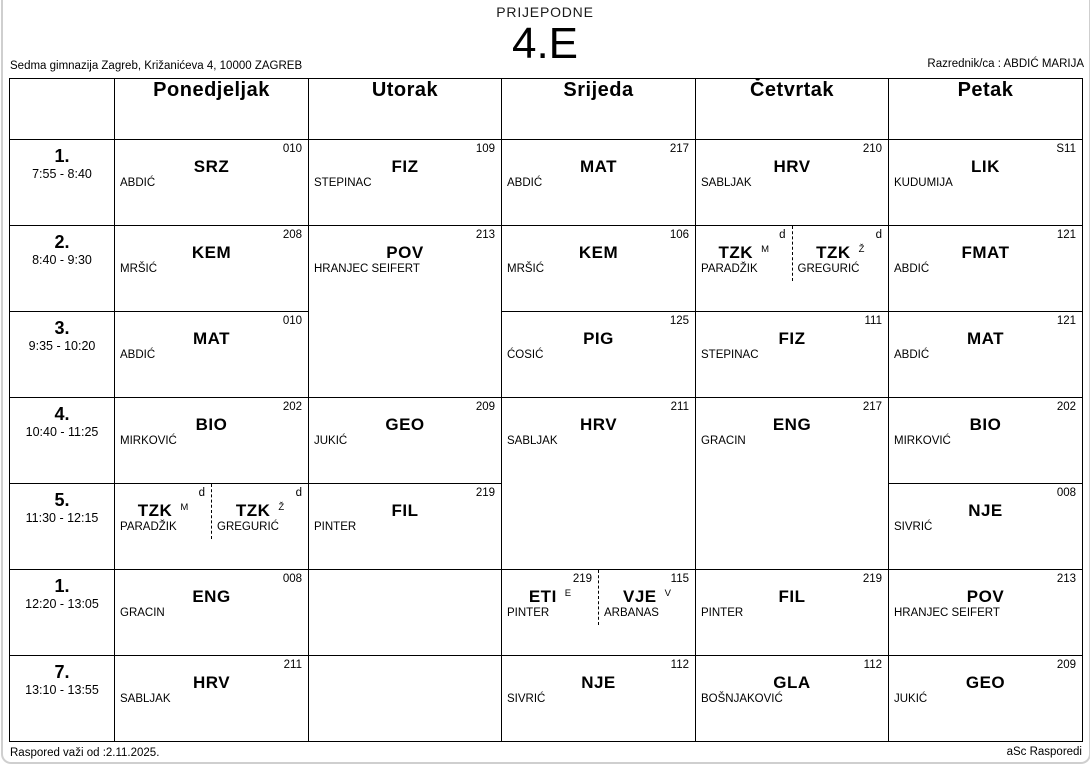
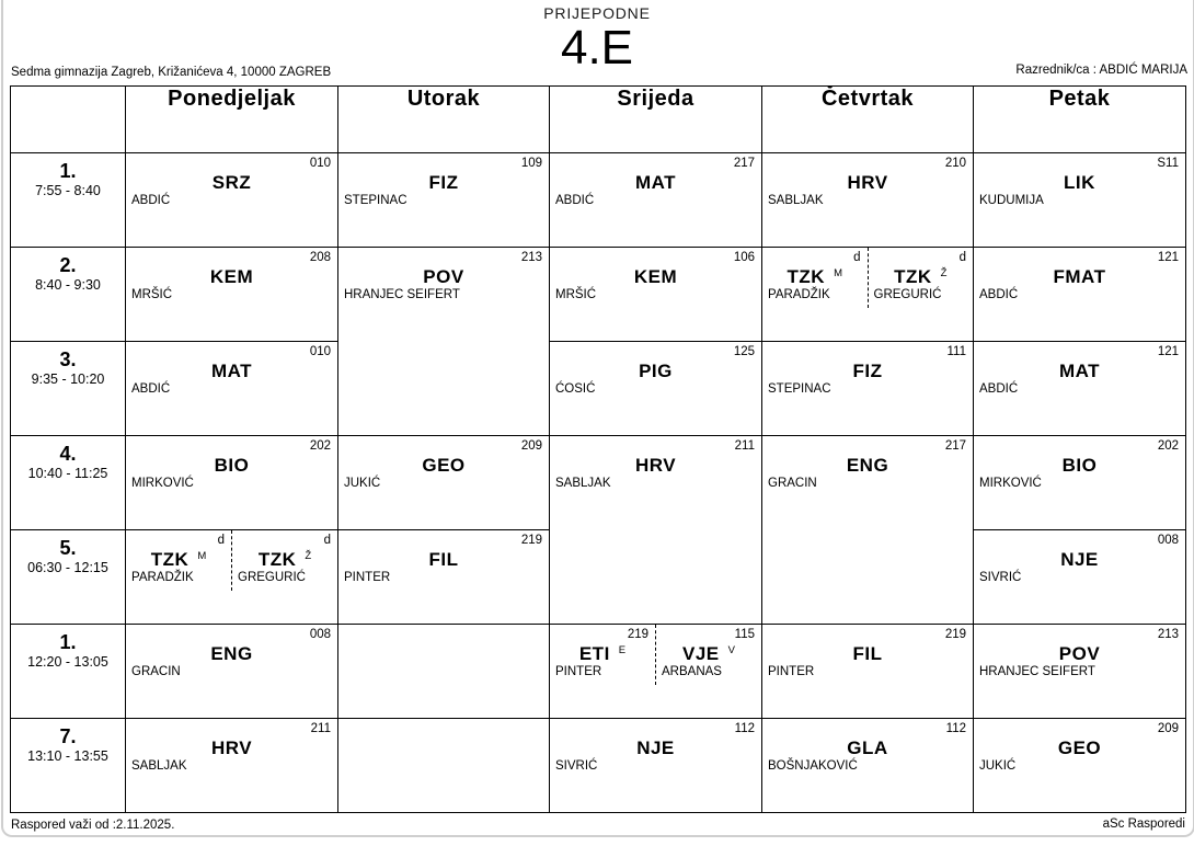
  PRIJEPODNE
  4.E
  Sedma gimnazija Zagreb, Križanićeva 4, 10000 ZAGREB
  Razrednik/ca : ABDIĆ MARIJA
  	Ponedjeljak	Utorak	Srijeda	Četvrtak	Petak
  1. 7:55 - 8:40	010 SRZ ABDIĆ	109 FIZ STEPINAC	217 MAT ABDIĆ	210 HRV SABLJAK	S11 LIK KUDUMIJA
  2. 8:40 - 9:30	208 KEM MRŠIĆ	213 POV HRANJEC SEIFERT	106 KEM MRŠIĆ	d TZK M PARADŽIK d TZK Ž GREGURIĆ	121 FMAT ABDIĆ
  3. 9:35 - 10:20	010 MAT ABDIĆ	125 PIG ĆOSIĆ	111 FIZ STEPINAC	121 MAT ABDIĆ
  4. 10:40 - 11:25	202 BIO MIRKOVIĆ	209 GEO JUKIĆ	211 HRV SABLJAK	217 ENG GRACIN	202 BIO MIRKOVIĆ
- 5. 11:30 - 12:15	d TZK M PARADŽIK d TZK Ž GREGURIĆ	219 FIL PINTER	008 NJE SIVRIĆ
+ 5. 06:30 - 12:15	d TZK M PARADŽIK d TZK Ž GREGURIĆ	219 FIL PINTER	008 NJE SIVRIĆ
  1. 12:20 - 13:05	008 ENG GRACIN		219 ETI E PINTER 115 VJE V ARBANAS	219 FIL PINTER	213 POV HRANJEC SEIFERT
  7. 13:10 - 13:55	211 HRV SABLJAK		112 NJE SIVRIĆ	112 GLA BOŠNJAKOVIĆ	209 GEO JUKIĆ
  Raspored važi od :2.11.2025.
  aSc Rasporedi
